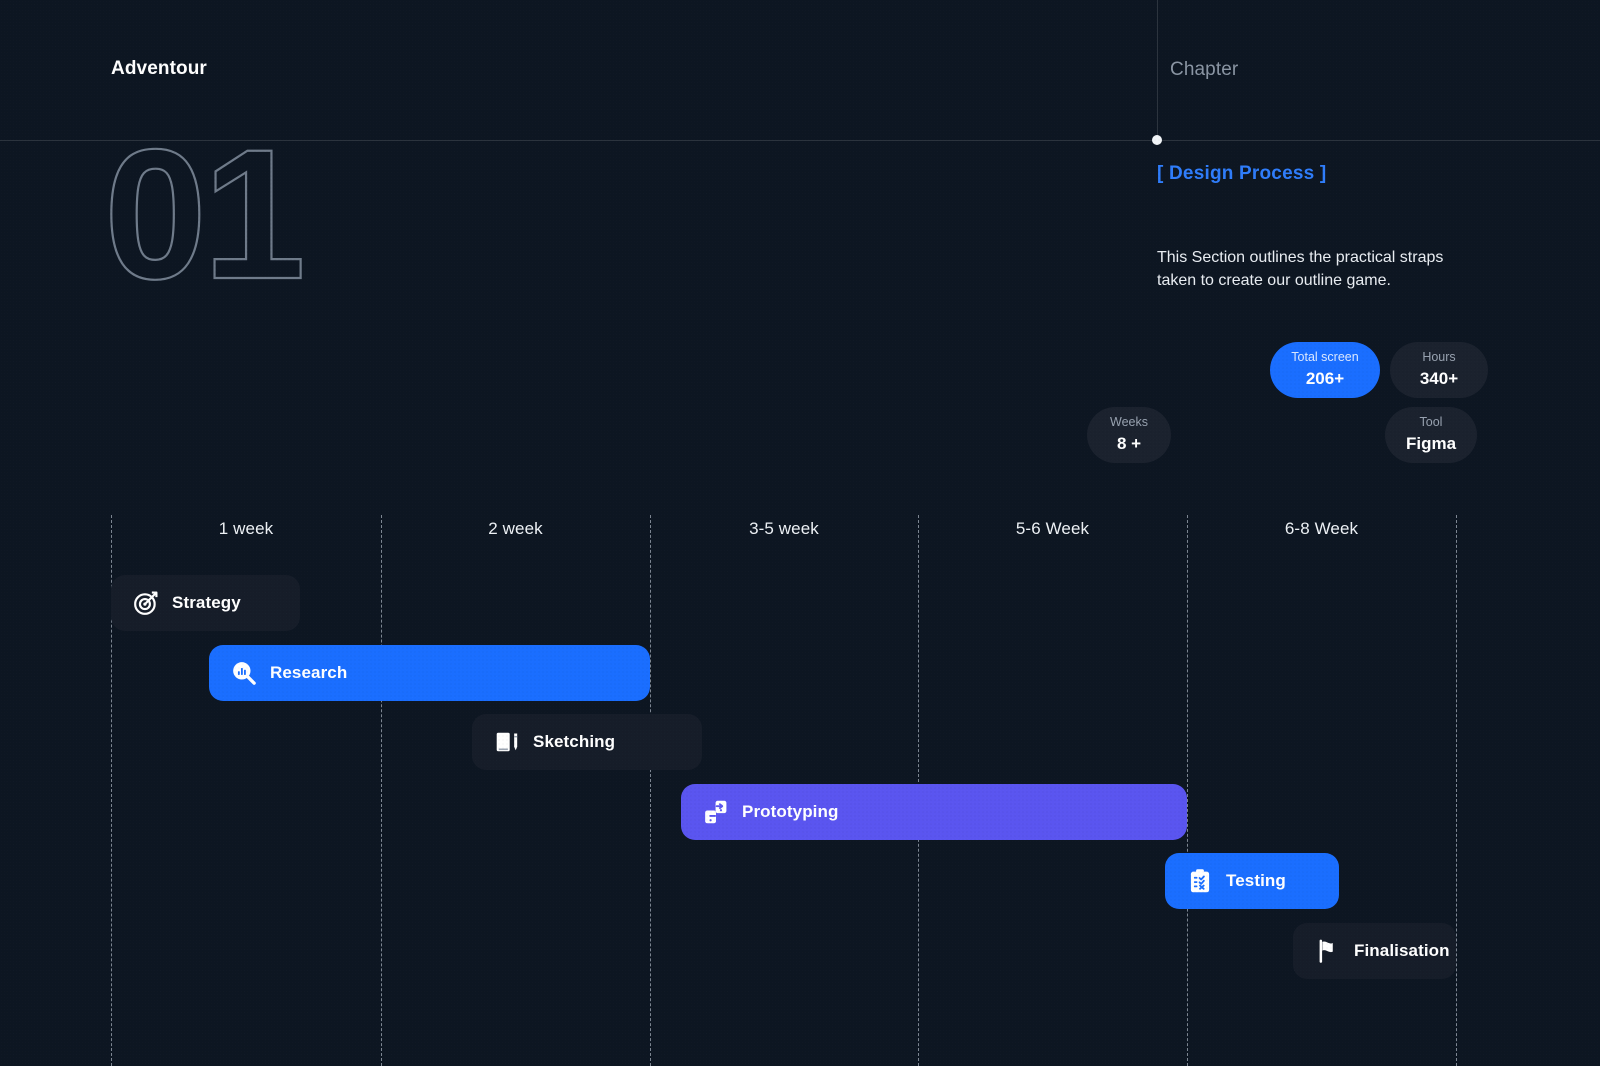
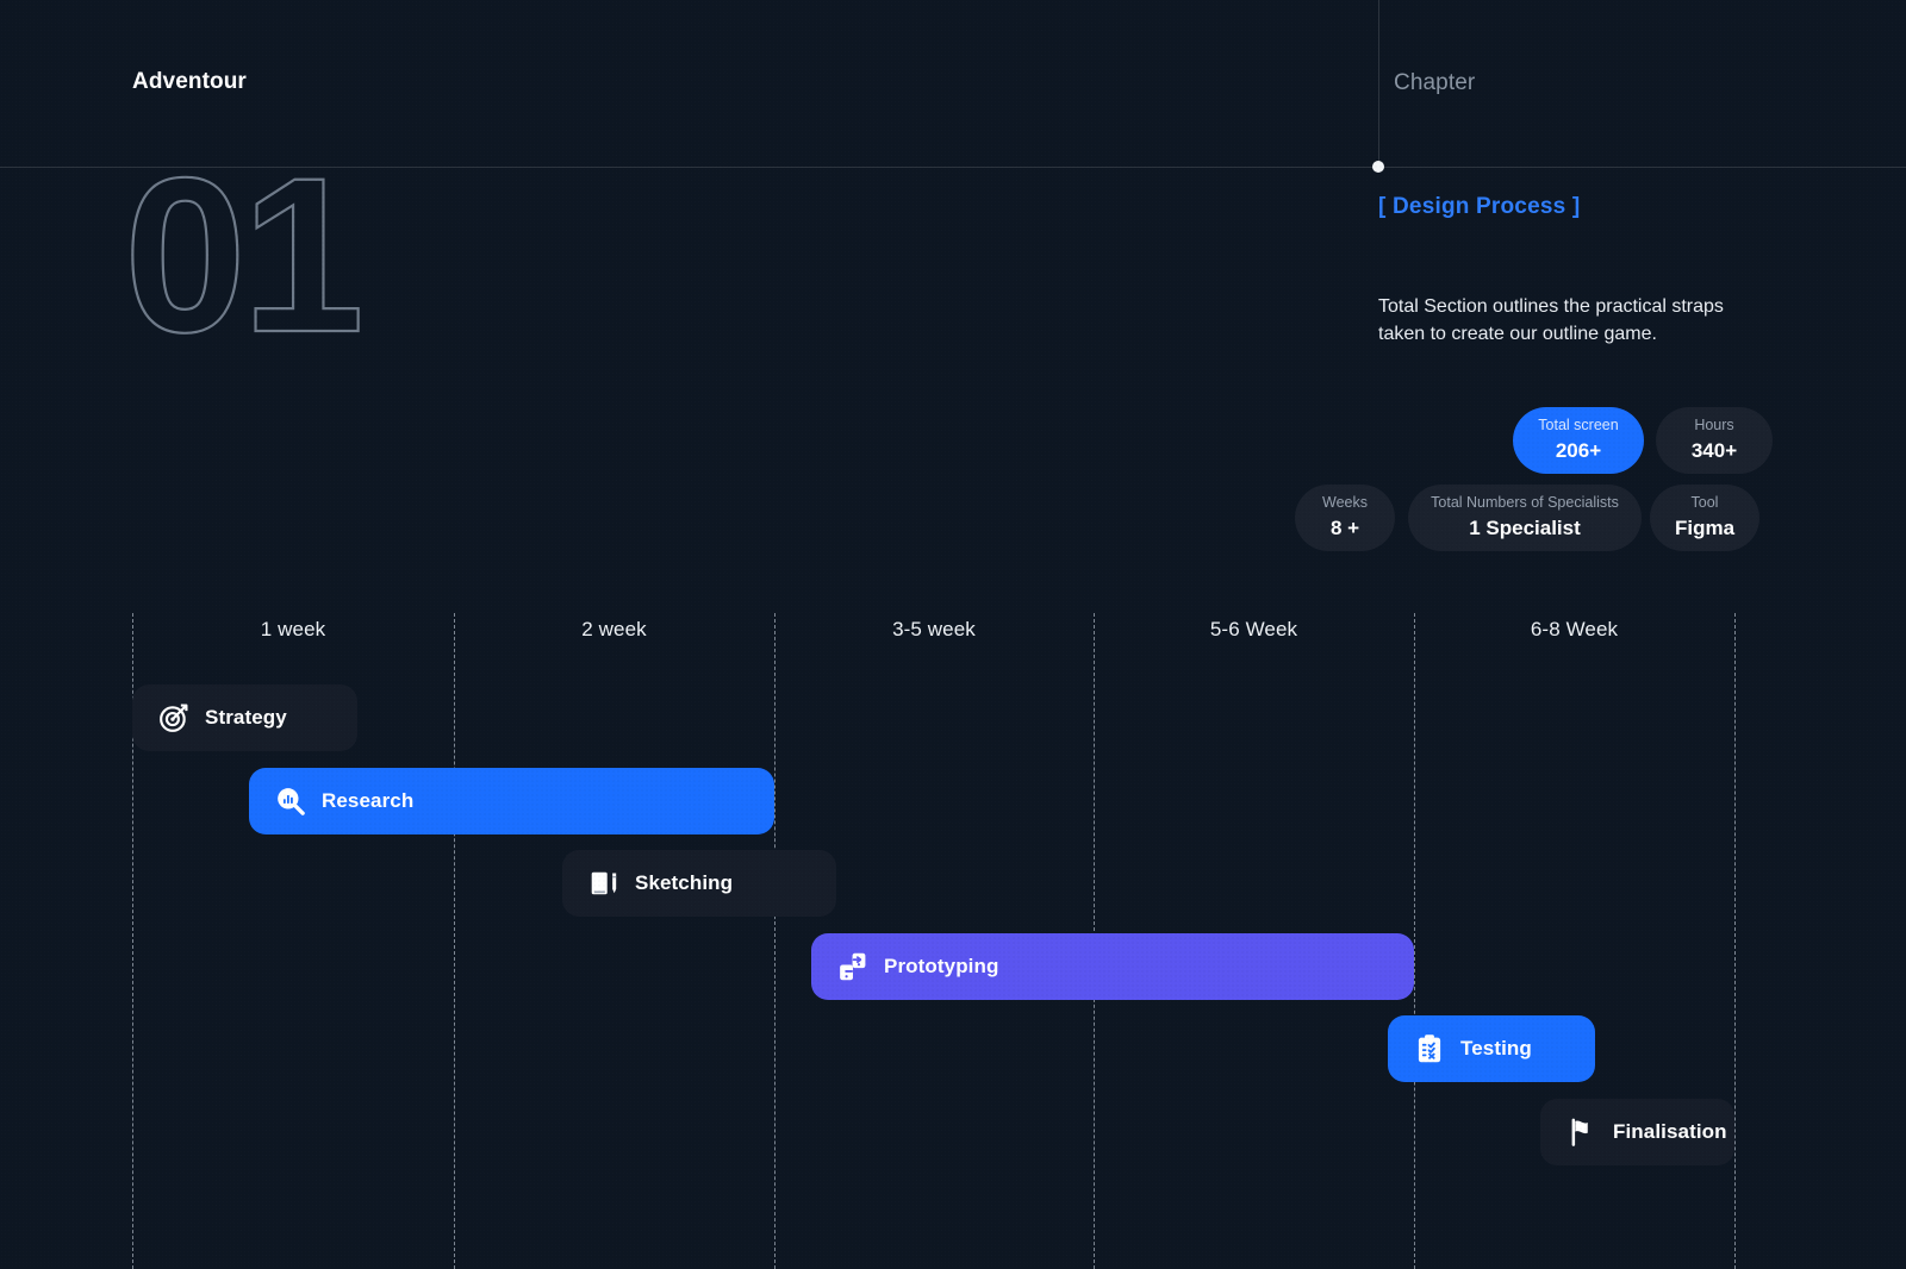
  Adventour
  Chapter
  01
  [ Design Process ]
- This Section outlines the practical straps taken to create our outline game.
+ Total Section outlines the practical straps taken to create our outline game.
  Total screen
  206+
  Hours
  340+
  Weeks
  8 +
+ Total Numbers of Specialists
+ 1 Specialist
  Tool
  Figma
  1 week
  2 week
  3-5 week
  5-6 Week
  6-8 Week
  Strategy
  Research
  Sketching
  Prototyping
  Testing
  Finalisation
